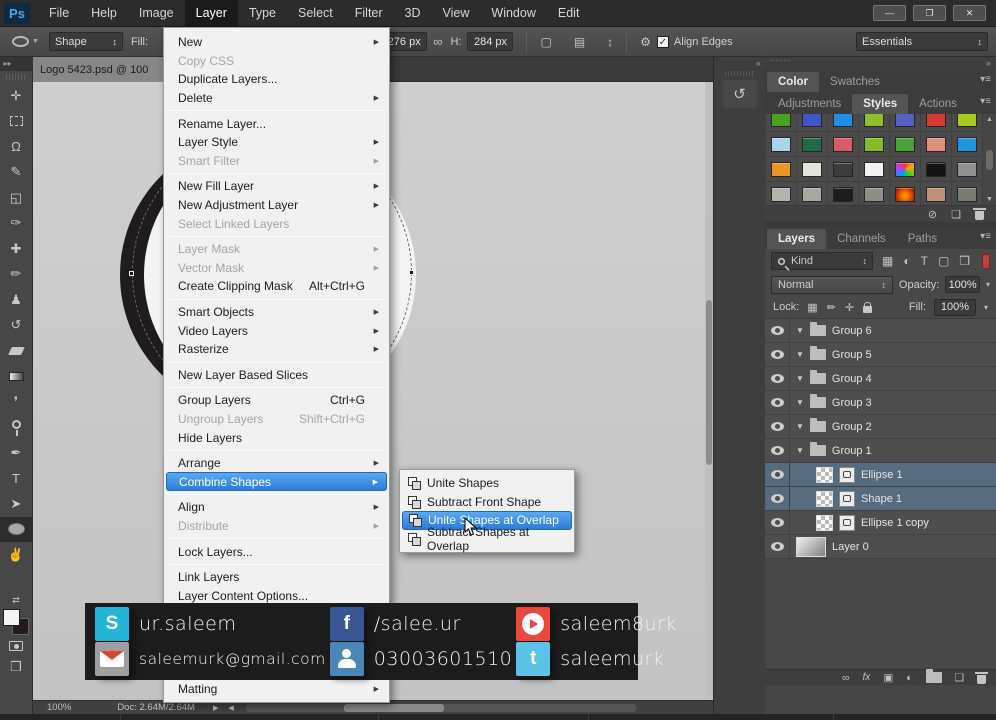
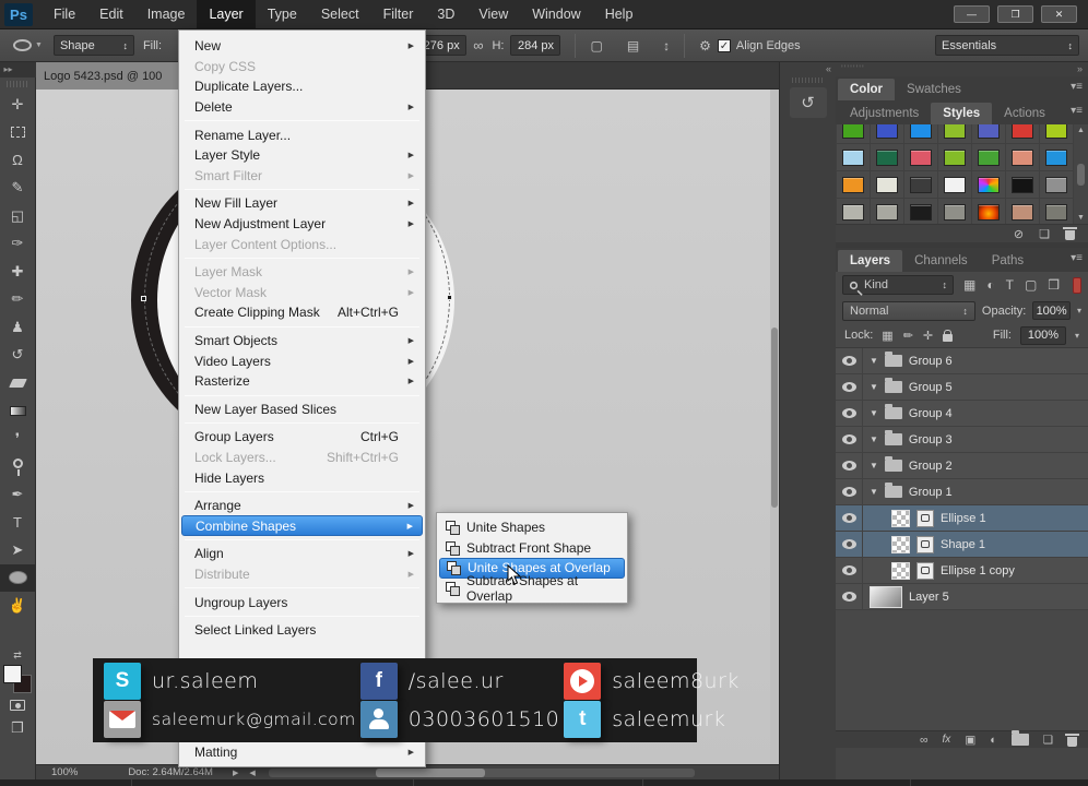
  Ps
  File
- Help
+ Edit
  Image
  Layer
  Type
  Select
  Filter
  3D
  View
  Window
- Edit
+ Help
  —
  ❐
  ✕
  Shape
  ↕
  Fill:
  276 px
  ∞
  H:
  284 px
  ▢
  ▤
  ↕
  ⚙
  ✓
  Align Edges
  Essentials
  ↕
  ▸▸
  ✛
  Ω
  ✎
  ◱
  ✑
  ✚
  ✏
  ♟
  ↺
  ❜
  ✒
  T
  ➤
  ✌
  ⇄
  ❒
  Logo 5423.psd @ 100
  100%
  Doc: 2.64M/2.64M
  «
  ↺
  ''''''''
  »
  Color
  Swatches
  ▾≡
  Adjustments
  Styles
  Actions
  ▾≡
  ⊘
  ❏
  Layers
  Channels
  Paths
  ▾≡
  Kind
  ↕
  ▦
  ◐
  T
  ▢
  ❒
  Normal
  ↕
  Opacity:
  100%
  ▾
  Lock:
  ▦
  ✏
  ✛
  Fill:
  100%
  ▾
  ▼
  Group 6
  ▼
  Group 5
  ▼
  Group 4
  ▼
  Group 3
  ▼
  Group 2
  ▼
  Group 1
  Ellipse 1
  Shape 1
  Ellipse 1 copy
- Layer 0
+ Layer 5
  ∞
  fx
  ▣
  ◐
  ❏
  New
  Copy CSS
  Duplicate Layers...
  Delete
  Rename Layer...
  Layer Style
  Smart Filter
  New Fill Layer
  New Adjustment Layer
- Select Linked Layers
+ Layer Content Options...
  Layer Mask
  Vector Mask
  Create Clipping Mask
  Alt+Ctrl+G
  Smart Objects
  Video Layers
  Rasterize
  New Layer Based Slices
  Group Layers
  Ctrl+G
- Ungroup Layers
+ Lock Layers...
  Shift+Ctrl+G
  Hide Layers
  Arrange
  Combine Shapes
  Align
  Distribute
- Lock Layers...
+ Ungroup Layers
- Link Layers
- Layer Content Options...
+ Select Linked Layers
  Matting
  Unite Shapes
  Subtract Front Shape
  Unite Shapes at Overlap
  Subtra Shapes at Overlap
  S
  ur.saleem
  f
  /salee.ur
  saleem8urk
  saleemurk@gmail.com
  03003601510
  t
  saleemurk
